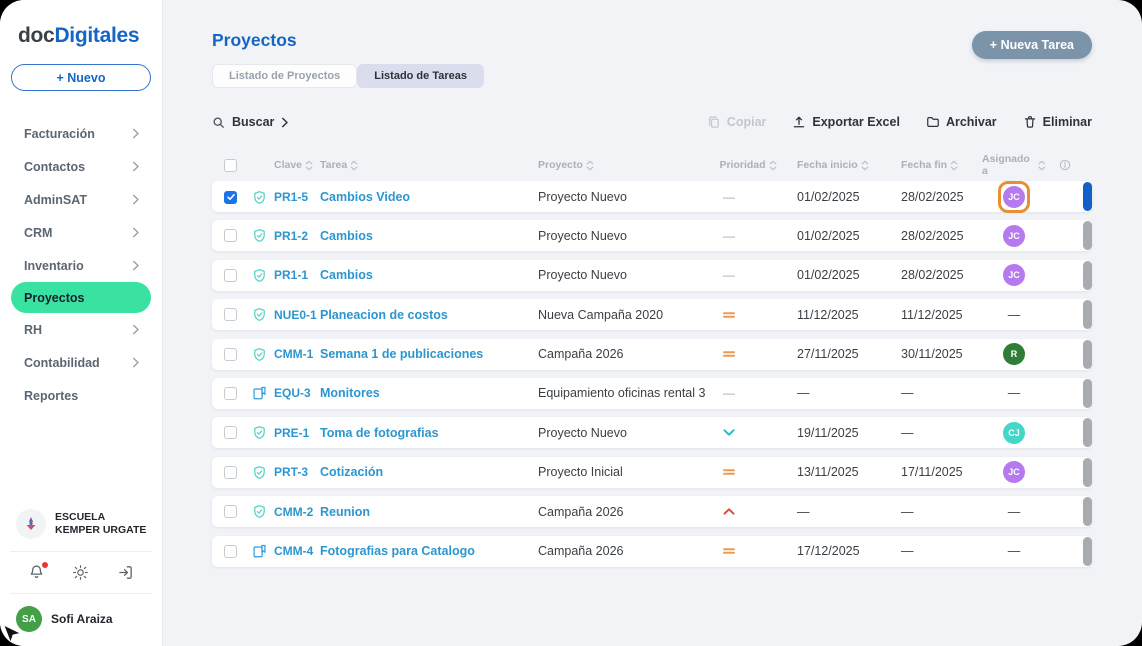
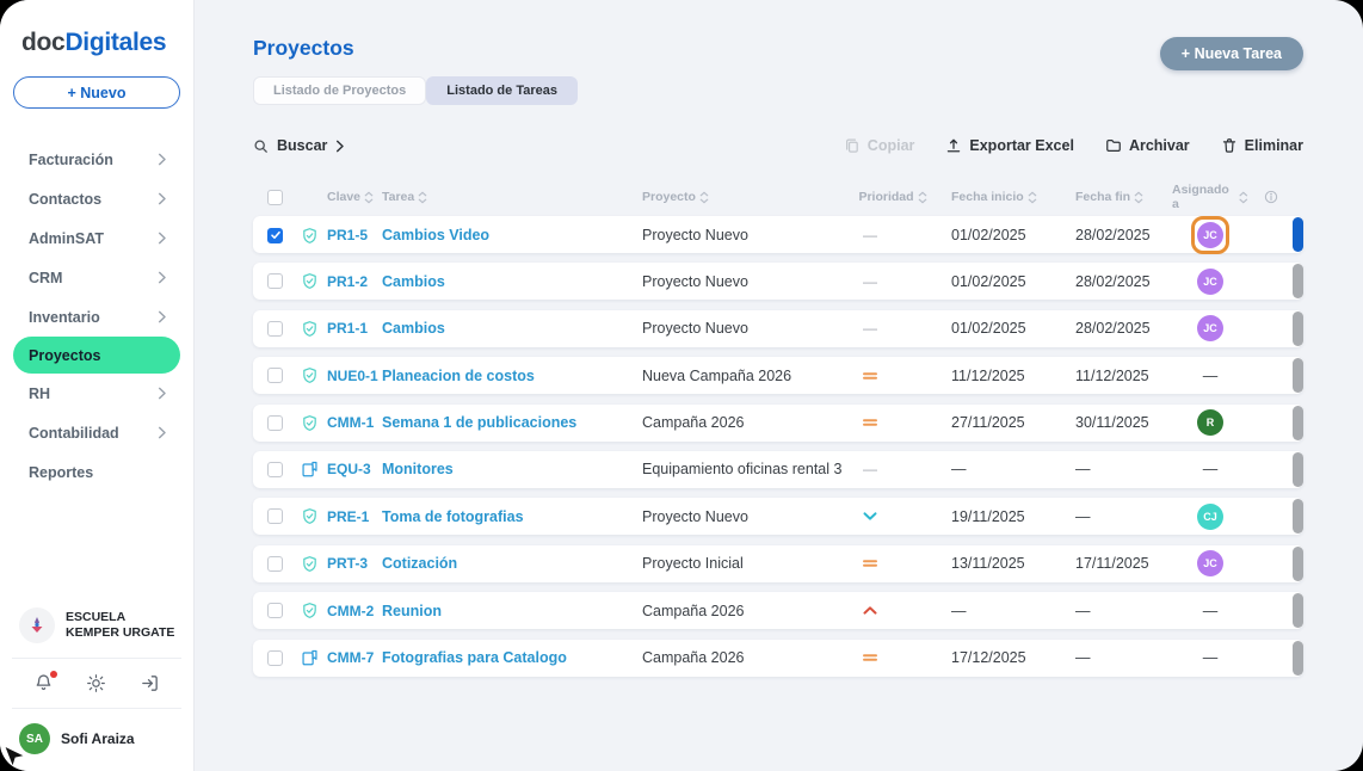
  docDigitales
  + Nuevo
  Facturación
  Contactos
  AdminSAT
  CRM
  Inventario
  Proyectos
  RH
  Contabilidad
  Reportes
  ESCUELA KEMPER URGATE
  SA
  Sofi Araiza
  Proyectos
  Listado de Proyectos
  Listado de Tareas
  + Nueva Tarea
  Buscar
  Copiar
  Exportar Excel
  Archivar
  Eliminar
  Clave
  Tarea
  Proyecto
  Prioridad
  Fecha inicio
  Fecha fin
  Asignado a
  PR1-5
  Cambios Video
  Proyecto Nuevo
  —
  01/02/2025
  28/02/2025
  JC
  PR1-2
  Cambios
  Proyecto Nuevo
  —
  01/02/2025
  28/02/2025
  JC
  PR1-1
  Cambios
  Proyecto Nuevo
  —
  01/02/2025
  28/02/2025
  JC
  NUE0-1
  Planeacion de costos
- Nueva Campaña 2020
+ Nueva Campaña 2026
  11/12/2025
  11/12/2025
  —
  CMM-1
  Semana 1 de publicaciones
  Campaña 2026
  27/11/2025
  30/11/2025
  R
  EQU-3
  Monitores
  Equipamiento oficinas rental 3
  —
  —
  —
  —
  PRE-1
  Toma de fotografias
  Proyecto Nuevo
  19/11/2025
  —
  CJ
  PRT-3
  Cotización
  Proyecto Inicial
  13/11/2025
  17/11/2025
  JC
  CMM-2
  Reunion
  Campaña 2026
  —
  —
  —
- CMM-4
+ CMM-7
  Fotografias para Catalogo
  Campaña 2026
  17/12/2025
  —
  —
